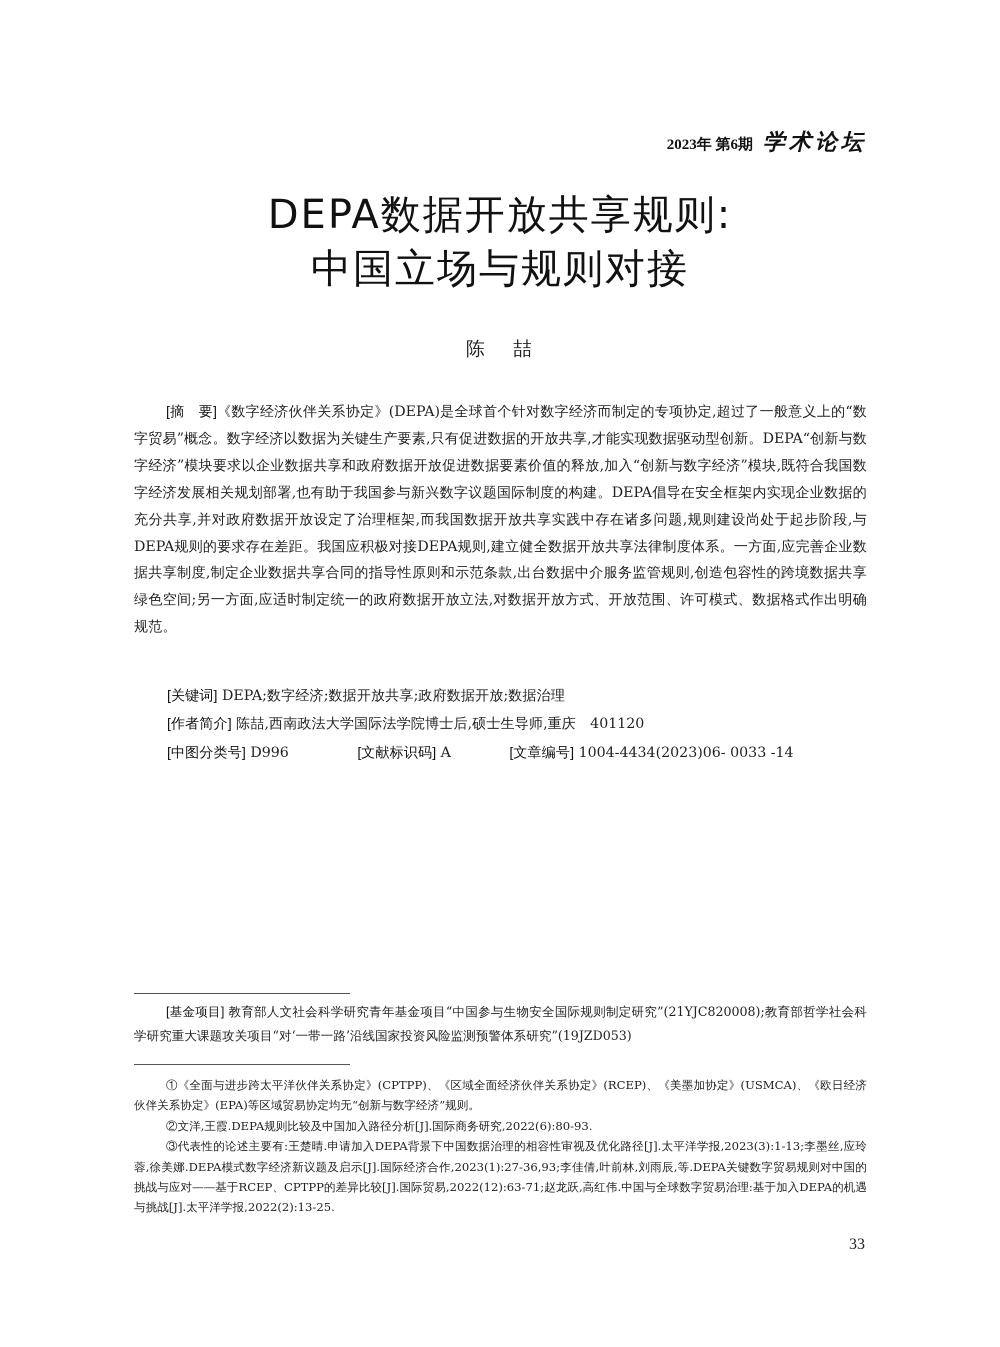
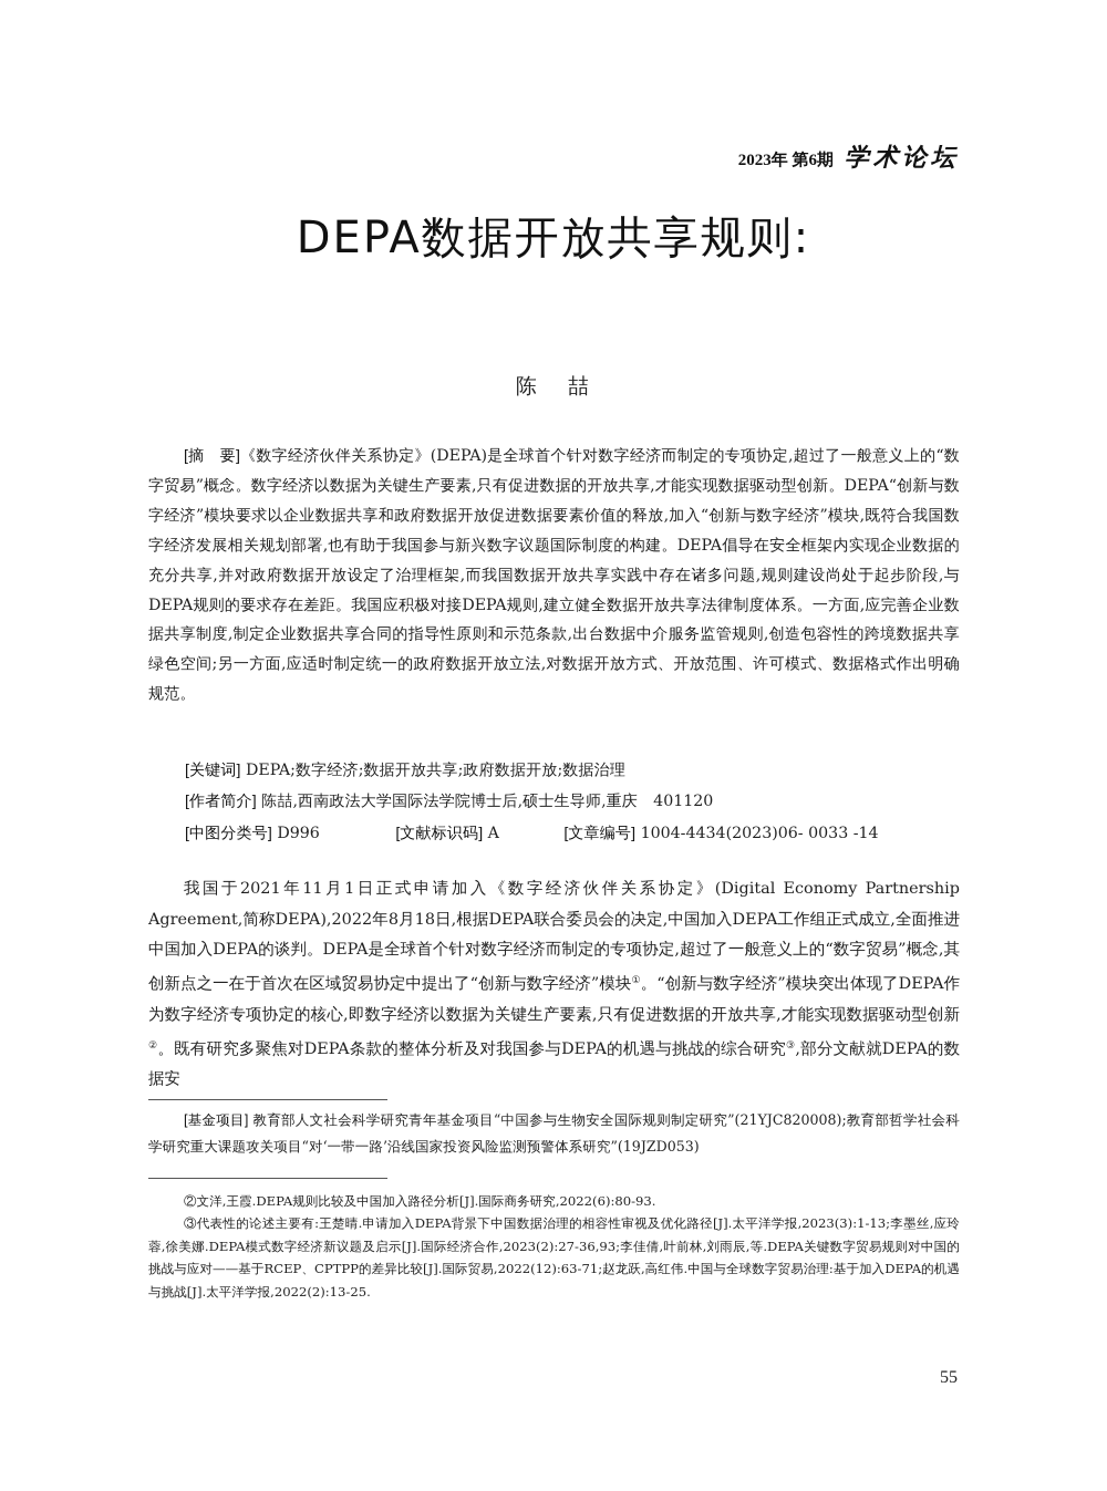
  2023年 第6期
  学术论坛
  DEPA数据开放共享规则:
- 中国立场与规则对接
  陈 喆
  [摘 要]《数字经济伙伴关系协定》(DEPA)是全球首个针对数字经济而制定的专项协定,超过了一般意义上的“数字贸易”概念。数字经济以数据为关键生产要素,只有促进数据的开放共享,才能实现数据驱动型创新。DEPA“创新与数字经济”模块要求以企业数据共享和政府数据开放促进数据要素价值的释放,加入“创新与数字经济”模块,既符合我国数字经济发展相关规划部署,也有助于我国参与新兴数字议题国际制度的构建。DEPA倡导在安全框架内实现企业数据的充分共享,并对政府数据开放设定了治理框架,而我国数据开放共享实践中存在诸多问题,规则建设尚处于起步阶段,与DEPA规则的要求存在差距。我国应积极对接DEPA规则,建立健全数据开放共享法律制度体系。一方面,应完善企业数据共享制度,制定企业数据共享合同的指导性原则和示范条款,出台数据中介服务监管规则,创造包容性的跨境数据共享绿色空间;另一方面,应适时制定统一的政府数据开放立法,对数据开放方式、开放范围、许可模式、数据格式作出明确规范。
  [关键词] DEPA;数字经济;数据开放共享;政府数据开放;数据治理
  [作者简介] 陈喆,西南政法大学国际法学院博士后,硕士生导师,重庆 401120
  [中图分类号] D996 [文献标识码] A [文章编号] 1004-4434(2023)06- 0033 -14
+ 我国于2021年11月1日正式申请加入《数字经济伙伴关系协定》(Digital Economy Partnership Agreement,简称DEPA),2022年8月18日,根据DEPA联合委员会的决定,中国加入DEPA工作组正式成立,全面推进中国加入DEPA的谈判。DEPA是全球首个针对数字经济而制定的专项协定,超过了一般意义上的“数字贸易”概念,其创新点之一在于首次在区域贸易协定中提出了“创新与数字经济”模块①。“创新与数字经济”模块突出体现了DEPA作为数字经济专项协定的核心,即数字经济以数据为关键生产要素,只有促进数据的开放共享,才能实现数据驱动型创新②。既有研究多聚焦对DEPA条款的整体分析及对我国参与DEPA的机遇与挑战的综合研究③,部分文献就DEPA的数据安
  [基金项目] 教育部人文社会科学研究青年基金项目“中国参与生物安全国际规则制定研究”(21YJC820008);教育部哲学社会科学研究重大课题攻关项目“对‘一带一路’沿线国家投资风险监测预警体系研究”(19JZD053)
- ①《全面与进步跨太平洋伙伴关系协定》(CPTPP)、《区域全面经济伙伴关系协定》(RCEP)、《美墨加协定》(USMCA)、《欧日经济伙伴关系协定》(EPA)等区域贸易协定均无“创新与数字经济”规则。
  ②文洋,王霞.DEPA规则比较及中国加入路径分析[J].国际商务研究,2022(6):80-93.
- ③代表性的论述主要有:王楚晴.申请加入DEPA背景下中国数据治理的相容性审视及优化路径[J].太平洋学报,2023(3):1-13;李墨丝,应玲蓉,徐美娜.DEPA模式数字经济新议题及启示[J].国际经济合作,2023(1):27-36,93;李佳倩,叶前林,刘雨辰,等.DEPA关键数字贸易规则对中国的挑战与应对——基于RCEP、CPTPP的差异比较[J].国际贸易,2022(12):63-71;赵龙跃,高红伟.中国与全球数字贸易治理:基于加入DEPA的机遇与挑战[J].太平洋学报,2022(2):13-25.
+ ③代表性的论述主要有:王楚晴.申请加入DEPA背景下中国数据治理的相容性审视及优化路径[J].太平洋学报,2023(3):1-13;李墨丝,应玲蓉,徐美娜.DEPA模式数字经济新议题及启示[J].国际经济合作,2023(2):27-36,93;李佳倩,叶前林,刘雨辰,等.DEPA关键数字贸易规则对中国的挑战与应对——基于RCEP、CPTPP的差异比较[J].国际贸易,2022(12):63-71;赵龙跃,高红伟.中国与全球数字贸易治理:基于加入DEPA的机遇与挑战[J].太平洋学报,2022(2):13-25.
- 33
+ 55
